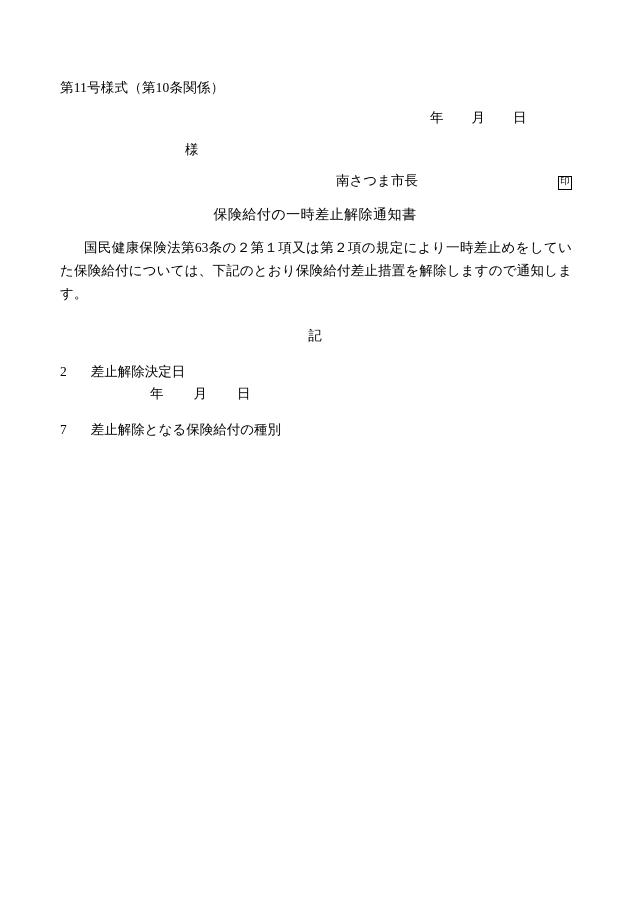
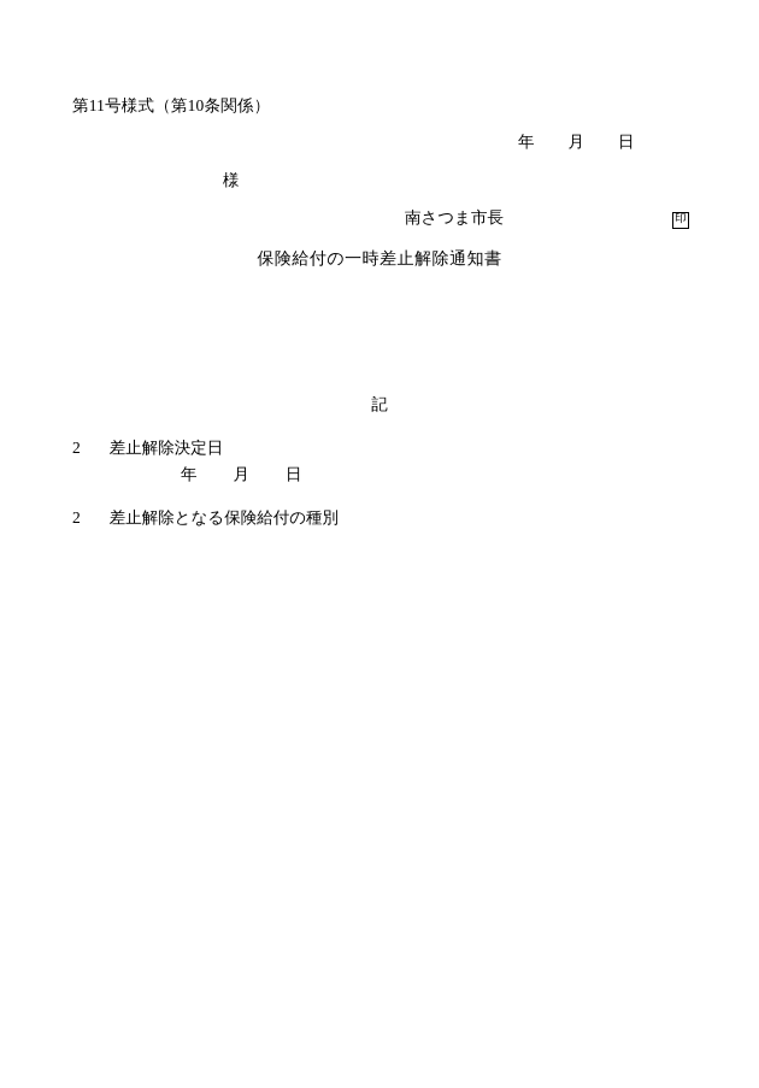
  第11号様式（第10条関係）
  年 月 日
  様
  南さつま市長 印
  保険給付の一時差止解除通知書
- 国民健康保険法第63条の２第１項又は第２項の規定により一時差止めをしていた保険給付については、下記のとおり保険給付差止措置を解除しますので通知します。
  記
  2 差止解除決定日
  年 月 日
- 7 差止解除となる保険給付の種別
+ 2 差止解除となる保険給付の種別
